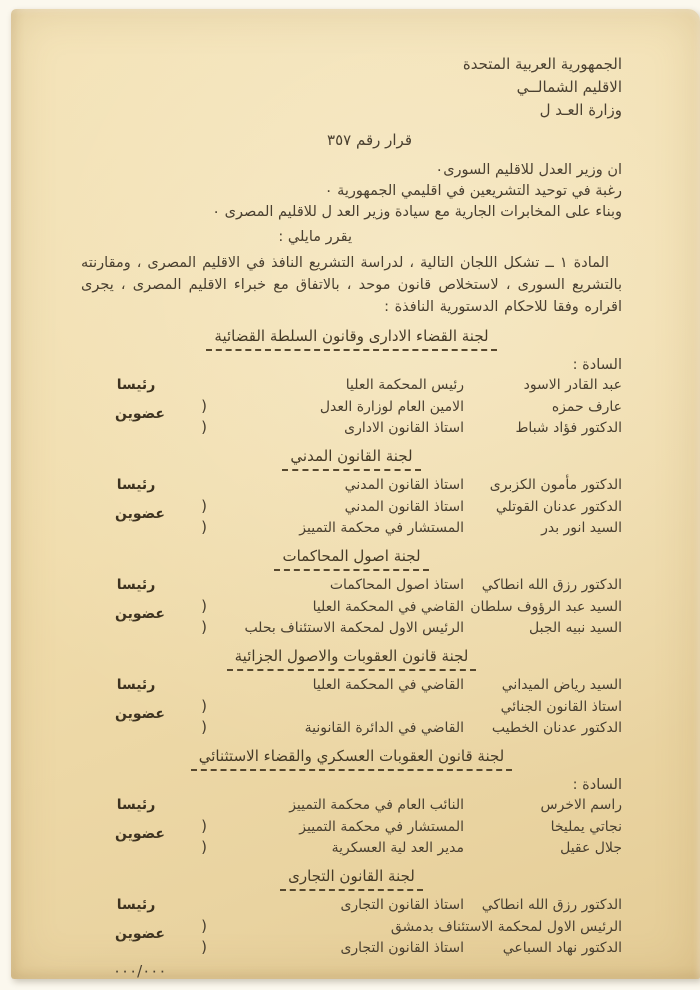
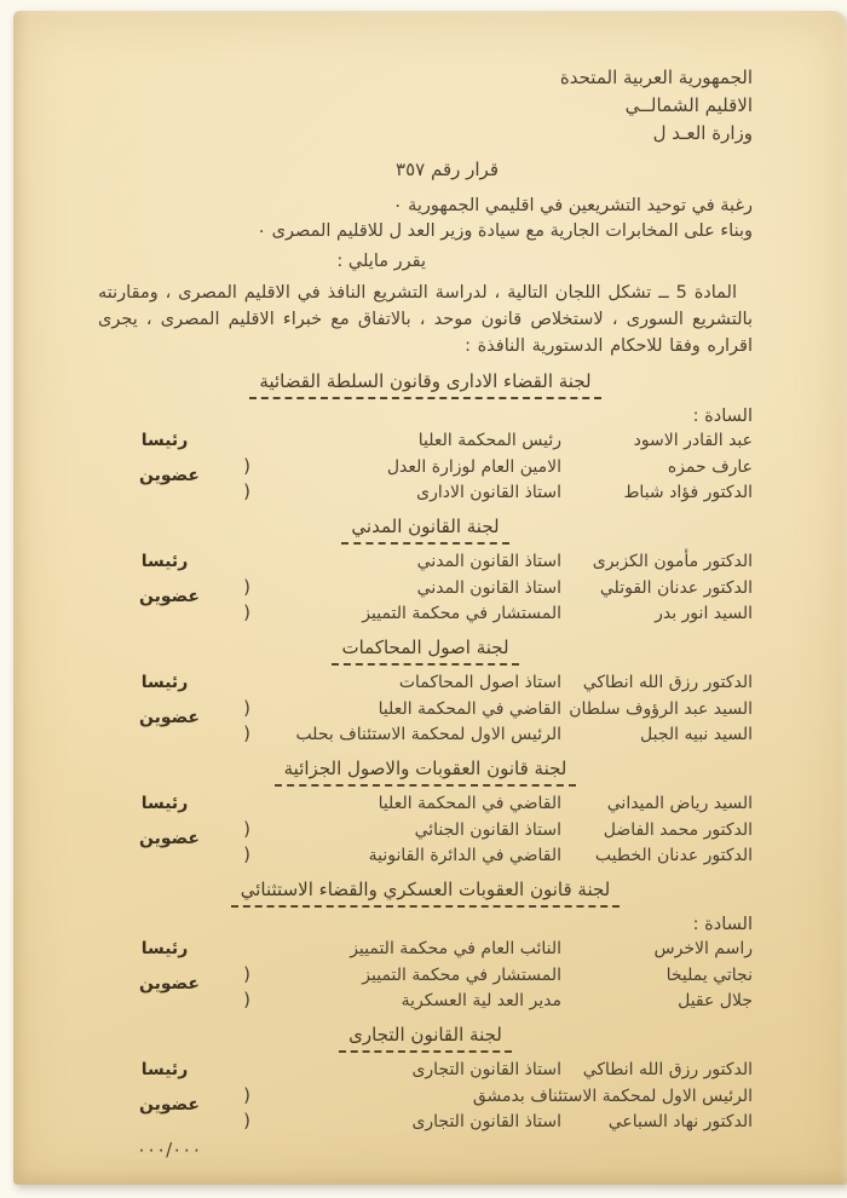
  الجمهورية العربية المتحدة
  الاقليم الشمالــي
  وزارة العـد ل
  قرار رقم ٣٥٧
- ان وزير العدل للاقليم السورى٠
  رغبة في توحيد التشريعين في اقليمي الجمهورية ٠
  وبناء على المخابرات الجارية مع سيادة وزير العد ل للاقليم المصرى ٠
  يقرر مايلي :
- المادة ١ ــ تشكل اللجان التالية ، لدراسة التشريع النافذ في الاقليم المصرى ، ومقارنته بالتشريع السورى ، لاستخلاص قانون موحد ، بالاتفاق مع خبراء الاقليم المصرى ، يجرى اقراره وفقا للاحكام الدستورية النافذة :
+ المادة 5 ــ تشكل اللجان التالية ، لدراسة التشريع النافذ في الاقليم المصرى ، ومقارنته بالتشريع السورى ، لاستخلاص قانون موحد ، بالاتفاق مع خبراء الاقليم المصرى ، يجرى اقراره وفقا للاحكام الدستورية النافذة :
  لجنة القضاء الادارى وقانون السلطة القضائية
  السادة :
  عبد القادر الاسود
  رئيس المحكمة العليا
  رئيسا
  عارف حمزه
  الامين العام لوزارة العدل
  )
  الدكتور فؤاد شباط
  استاذ القانون الادارى
  )
  عضوين
  لجنة القانون المدني
  الدكتور مأمون الكزبرى
  استاذ القانون المدني
  رئيسا
  الدكتور عدنان القوتلي
  استاذ القانون المدني
  )
  السيد انور بدر
  المستشار في محكمة التمييز
  )
  عضوين
  لجنة اصول المحاكمات
  الدكتور رزق الله انطاكي
  استاذ اصول المحاكمات
  رئيسا
  السيد عبد الرؤوف سلطان
  القاضي في المحكمة العليا
  )
  السيد نبيه الجبل
  الرئيس الاول لمحكمة الاستئناف بحلب
  )
  عضوين
  لجنة قانون العقوبات والاصول الجزائية
  السيد رياض الميداني
  القاضي في المحكمة العليا
  رئيسا
+ الدكتور محمد الفاضل
  استاذ القانون الجنائي
  )
  الدكتور عدنان الخطيب
  القاضي في الدائرة القانونية
  )
  عضوين
  لجنة قانون العقوبات العسكري والقضاء الاستثنائي
  السادة :
  راسم الاخرس
  النائب العام في محكمة التمييز
  رئيسا
  نجاتي يمليخا
  المستشار في محكمة التمييز
  )
  جلال عقيل
  مدير العد لية العسكرية
  )
  عضوين
  لجنة القانون التجارى
  الدكتور رزق الله انطاكي
  استاذ القانون التجارى
  رئيسا
  الرئيس الاول لمحكمة الاستئناف بدمشق
  )
  الدكتور نهاد السباعي
  استاذ القانون التجارى
  )
  عضوين
  ٠٠٠/٠٠٠
